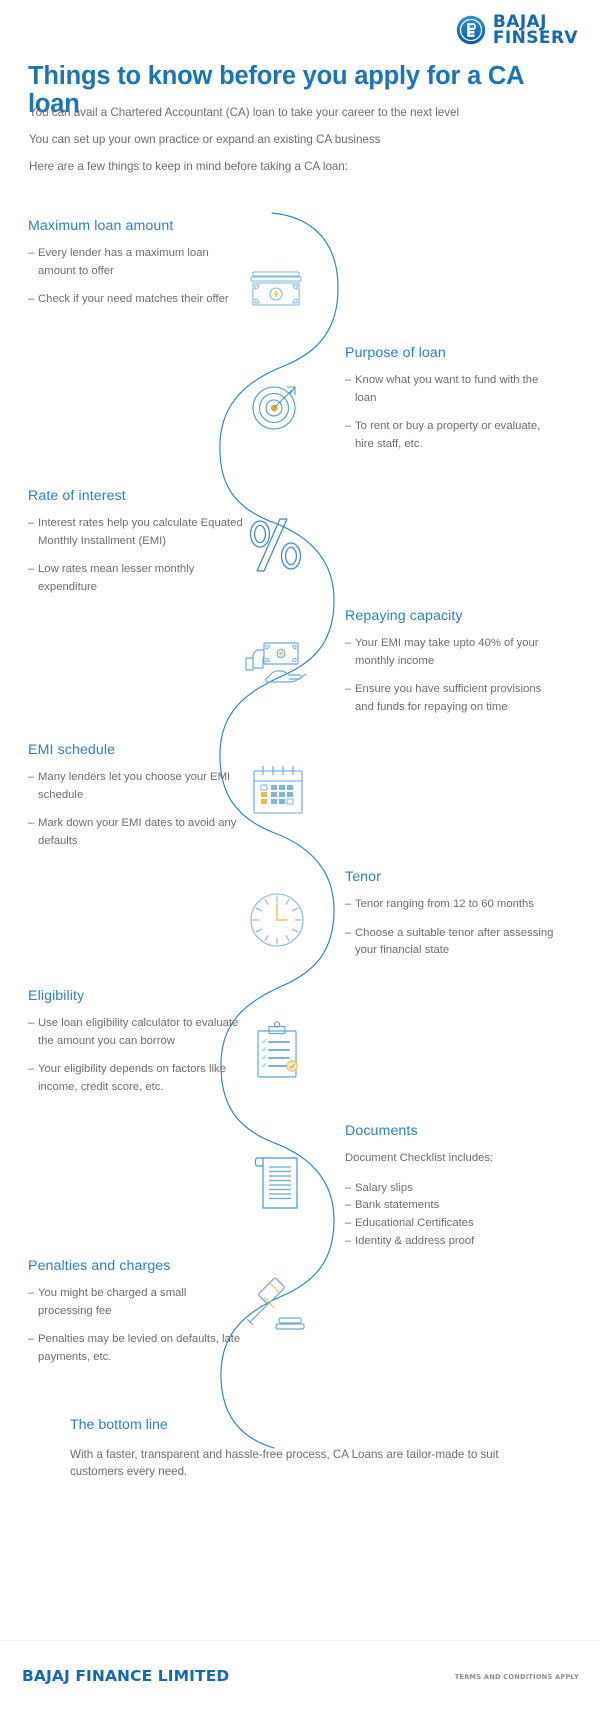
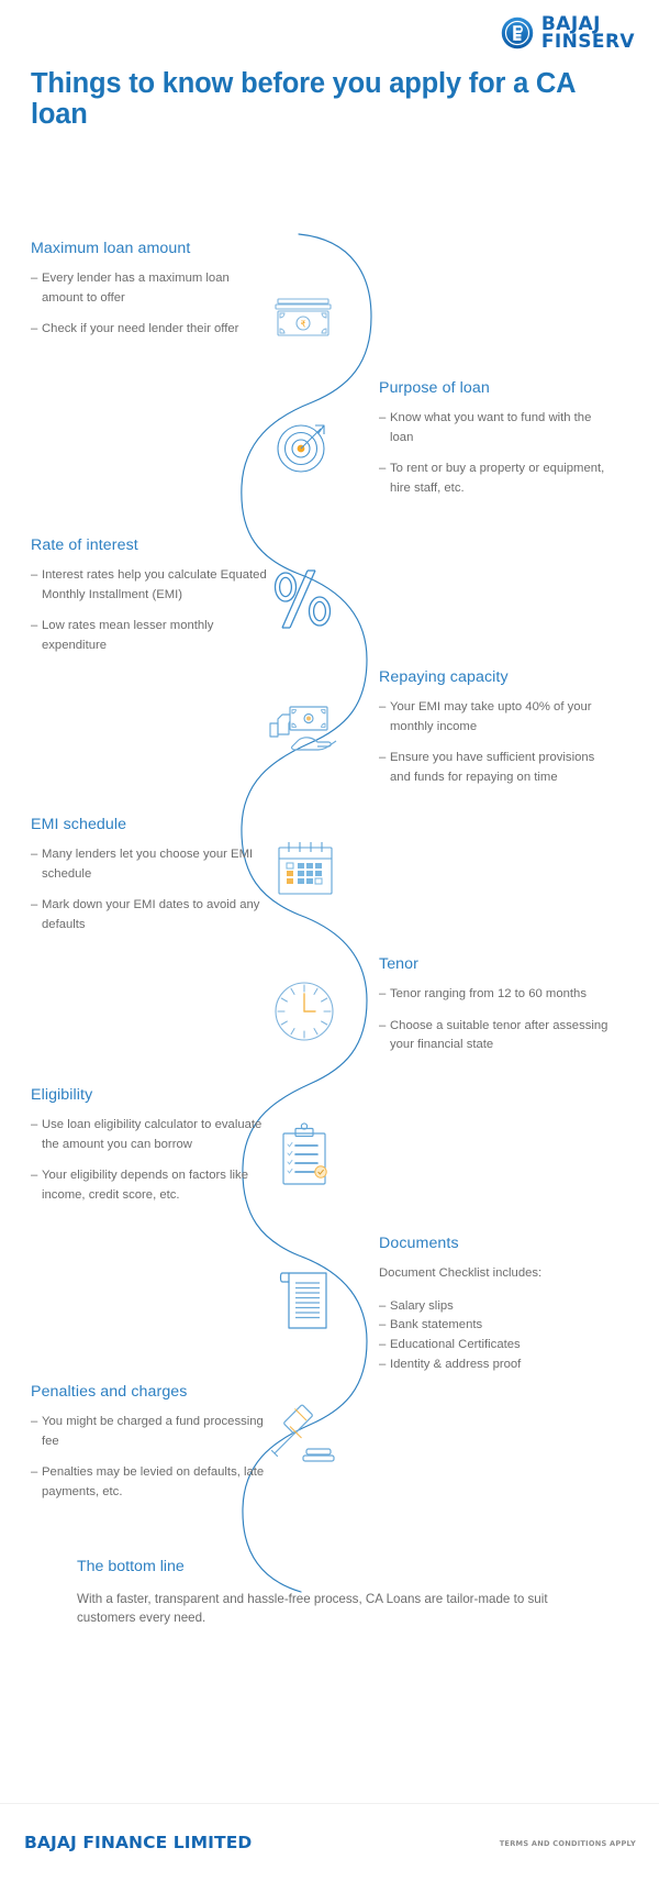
  BAJAJ
  FINSERV
  Things to know before you apply for a CA loan
- You can avail a Chartered Accountant (CA) loan to take your career to the next level
- You can set up your own practice or expand an existing CA business
- Here are a few things to keep in mind before taking a CA loan:
  ₹
  Maximum loan amount
  –
  Every lender has a maximum loan amount to offer
  –
- Check if your need matches their offer
+ Check if your need lender their offer
  Purpose of loan
  –
  Know what you want to fund with the loan
  –
- To rent or buy a property or evaluate, hire staff, etc.
+ To rent or buy a property or equipment, hire staff, etc.
  Rate of interest
  –
  Interest rates help you calculate Equated Monthly Installment (EMI)
  –
  Low rates mean lesser monthly expenditure
  Repaying capacity
  –
  Your EMI may take upto 40% of your monthly income
  –
  Ensure you have sufficient provisions and funds for repaying on time
  EMI schedule
  –
  Many lenders let you choose your EMI schedule
  –
  Mark down your EMI dates to avoid any defaults
  Tenor
  –
  Tenor ranging from 12 to 60 months
  –
  Choose a suitable tenor after assessing your financial state
  Eligibility
  –
  Use loan eligibility calculator to evaluate the amount you can borrow
  –
  Your eligibility depends on factors like income, credit score, etc.
  Documents
  Document Checklist includes:
  –
  Salary slips
  –
  Bank statements
  –
  Educational Certificates
  –
  Identity & address proof
  Penalties and charges
  –
- You might be charged a small processing fee
+ You might be charged a fund processing fee
  –
  Penalties may be levied on defaults, late payments, etc.
  The bottom line
  With a faster, transparent and hassle-free process, CA Loans are tailor-made to suit customers every need.
  BAJAJ FINANCE LIMITED
  TERMS AND CONDITIONS APPLY
